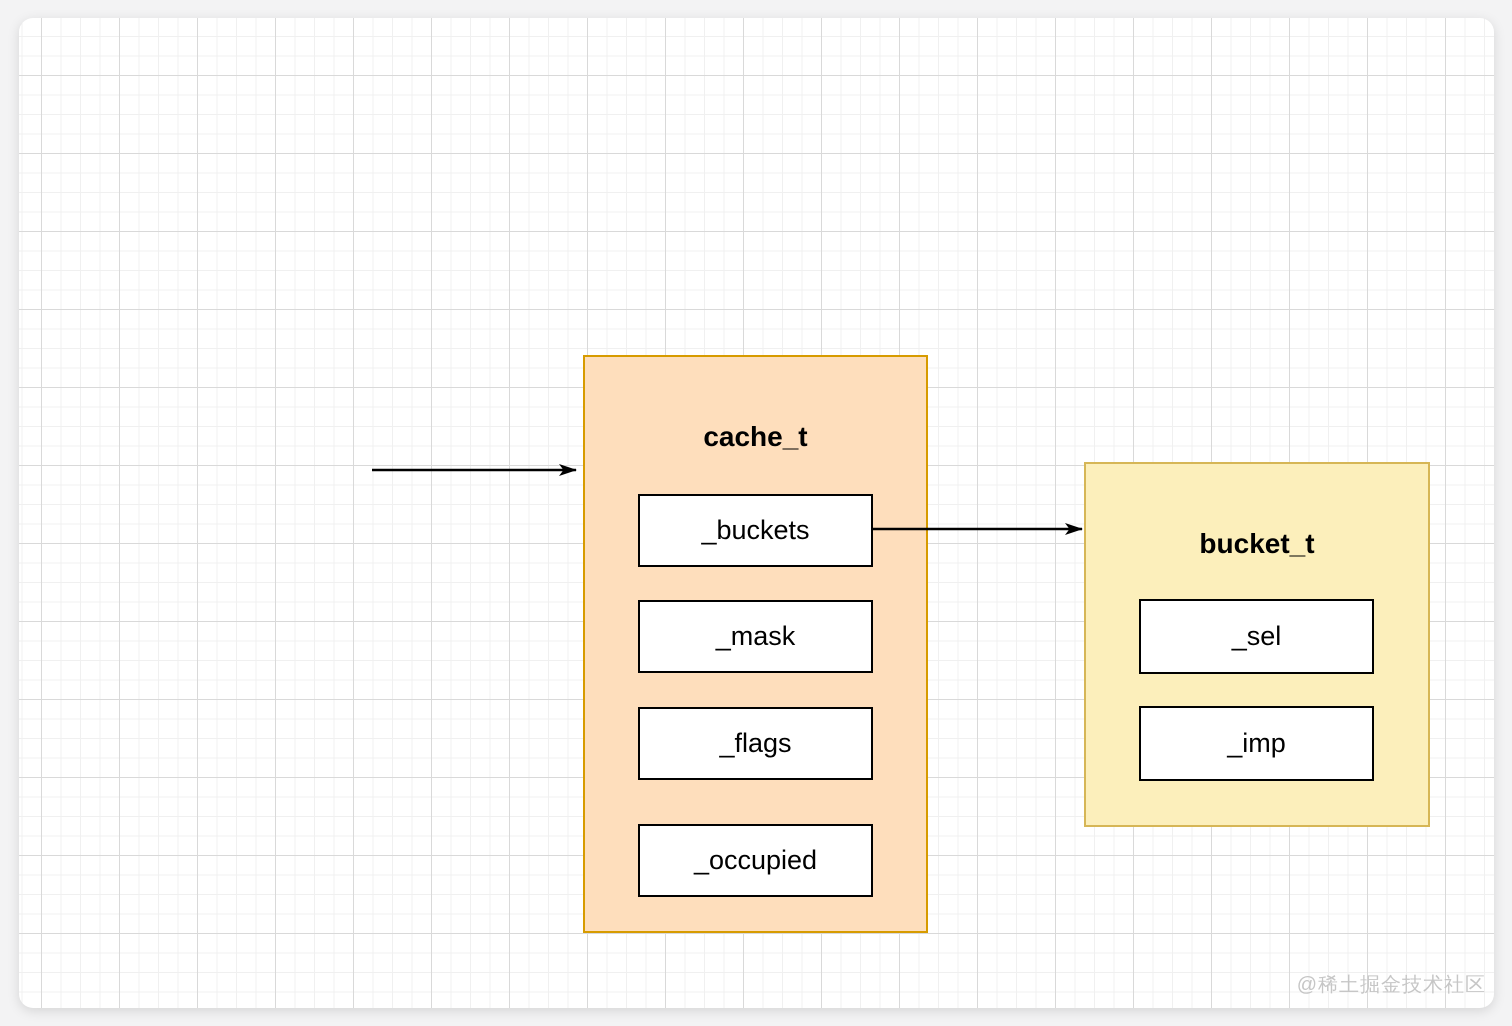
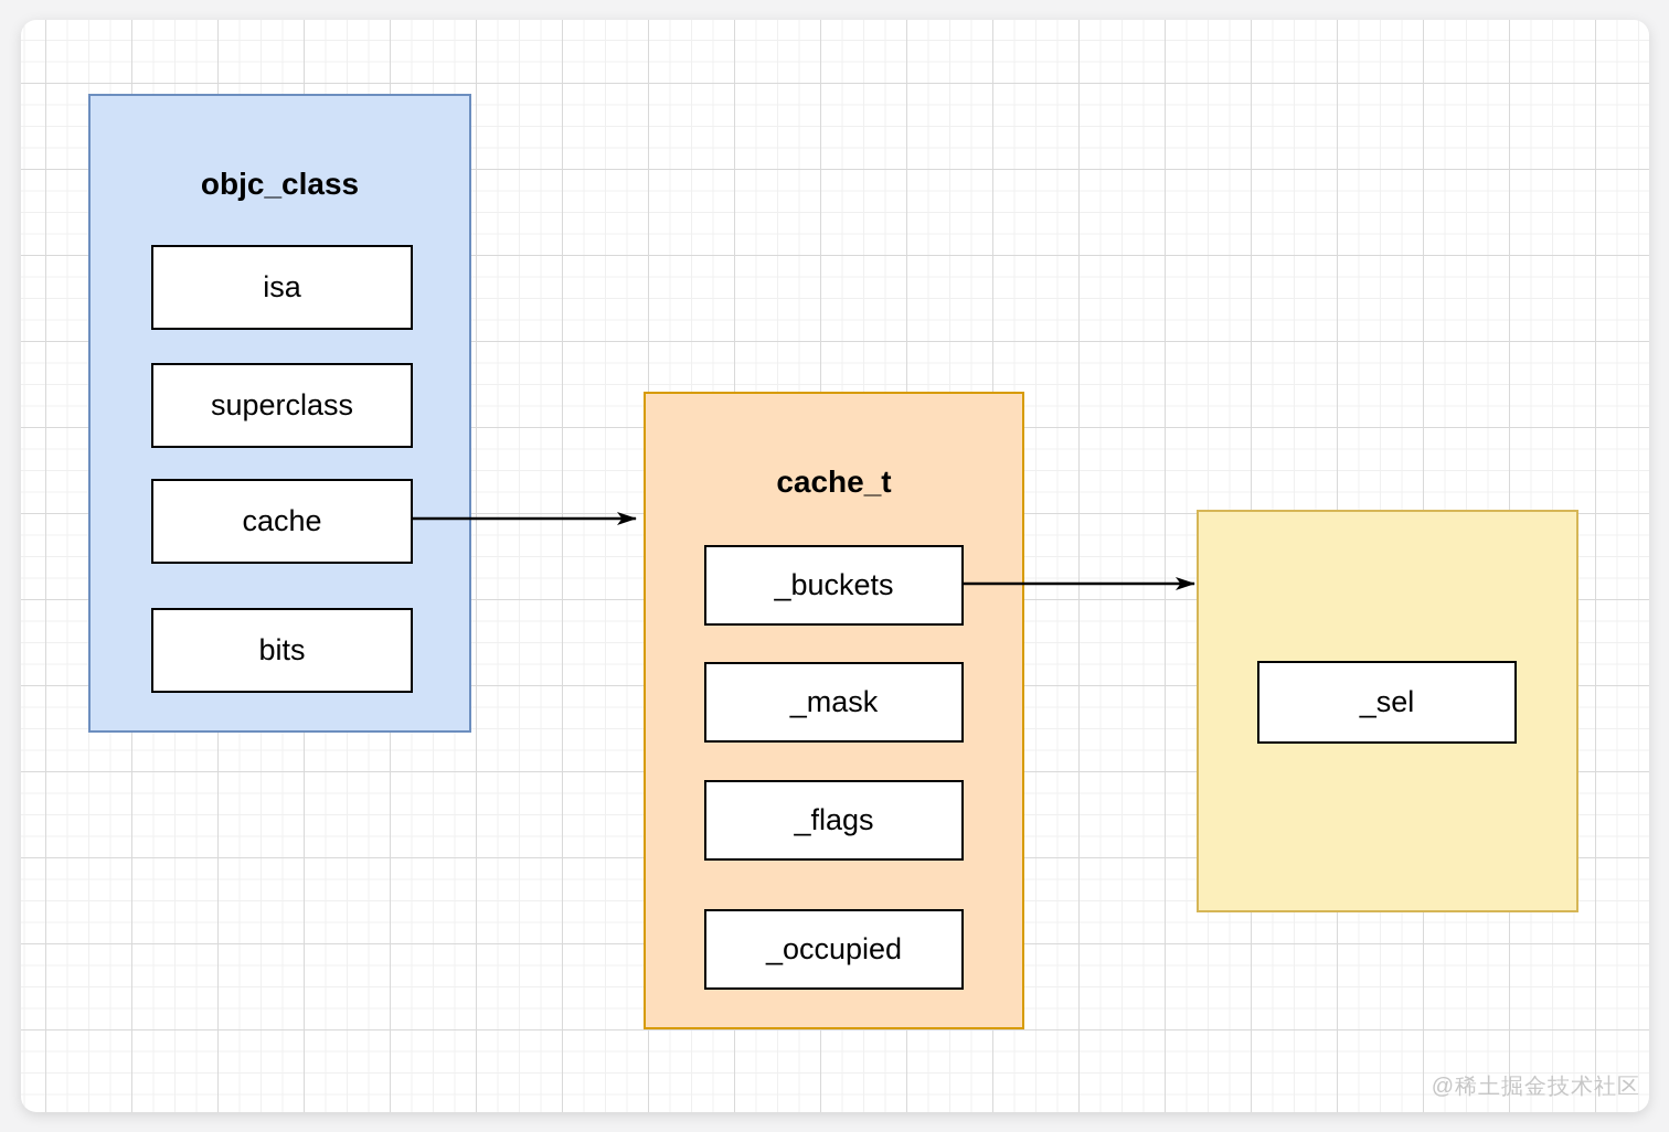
+ objc_class
+ isa
+ superclass
+ cache
+ bits
  cache_t
  _buckets
  _mask
  _flags
  _occupied
- bucket_t
  _sel
- _imp
  @稀土掘金技术社区
